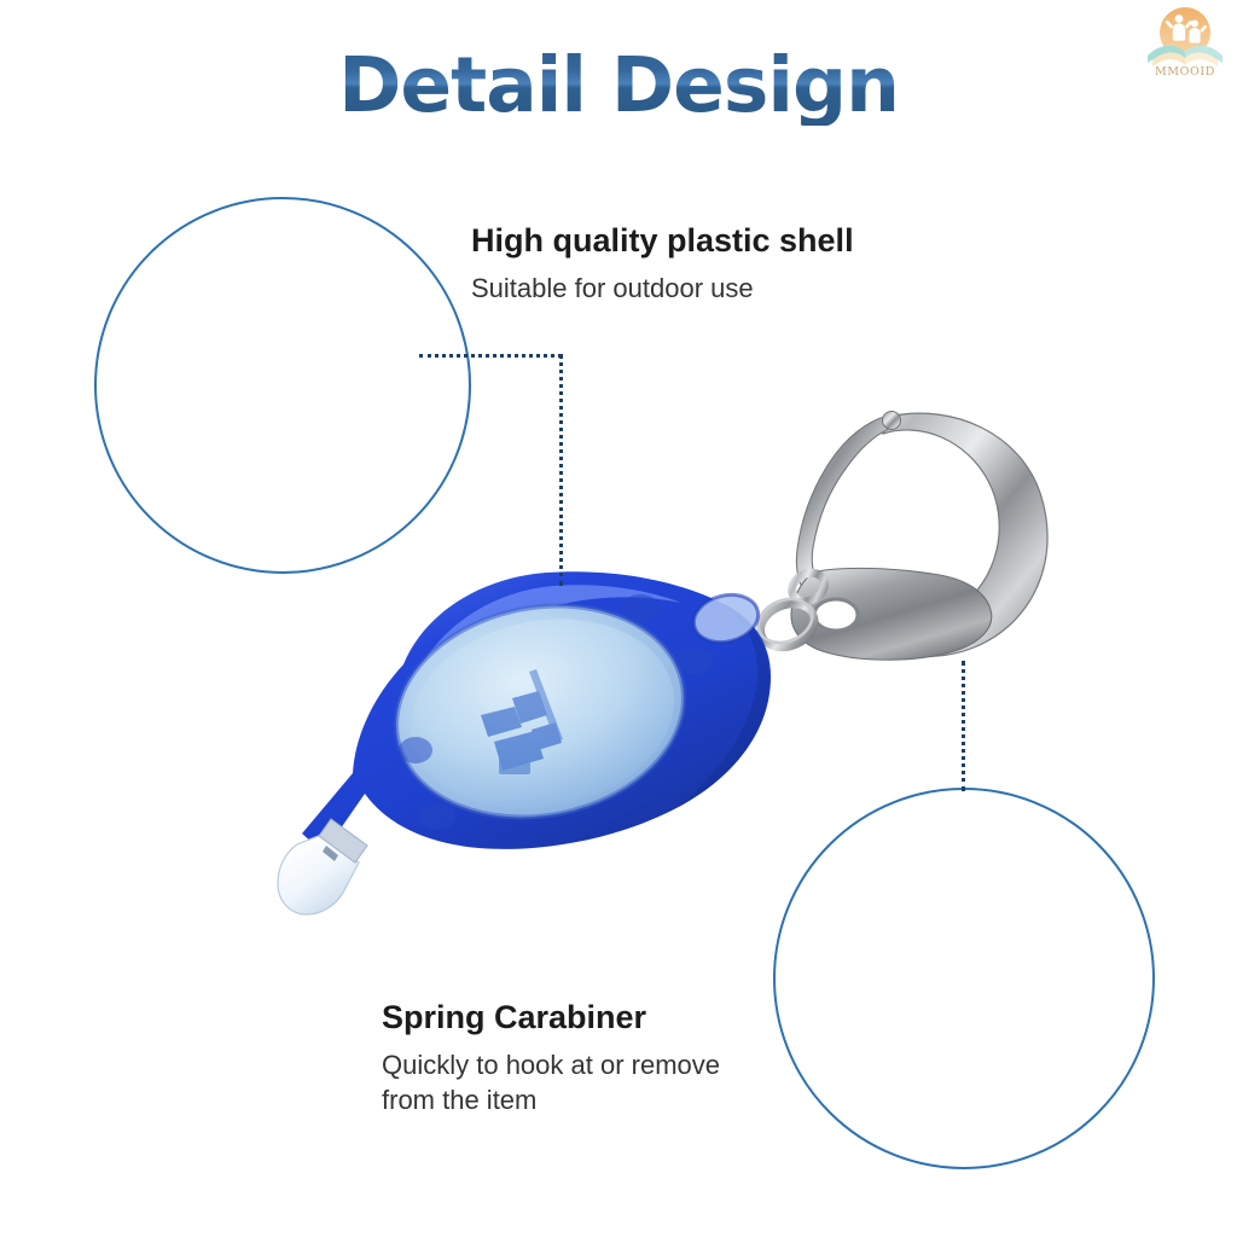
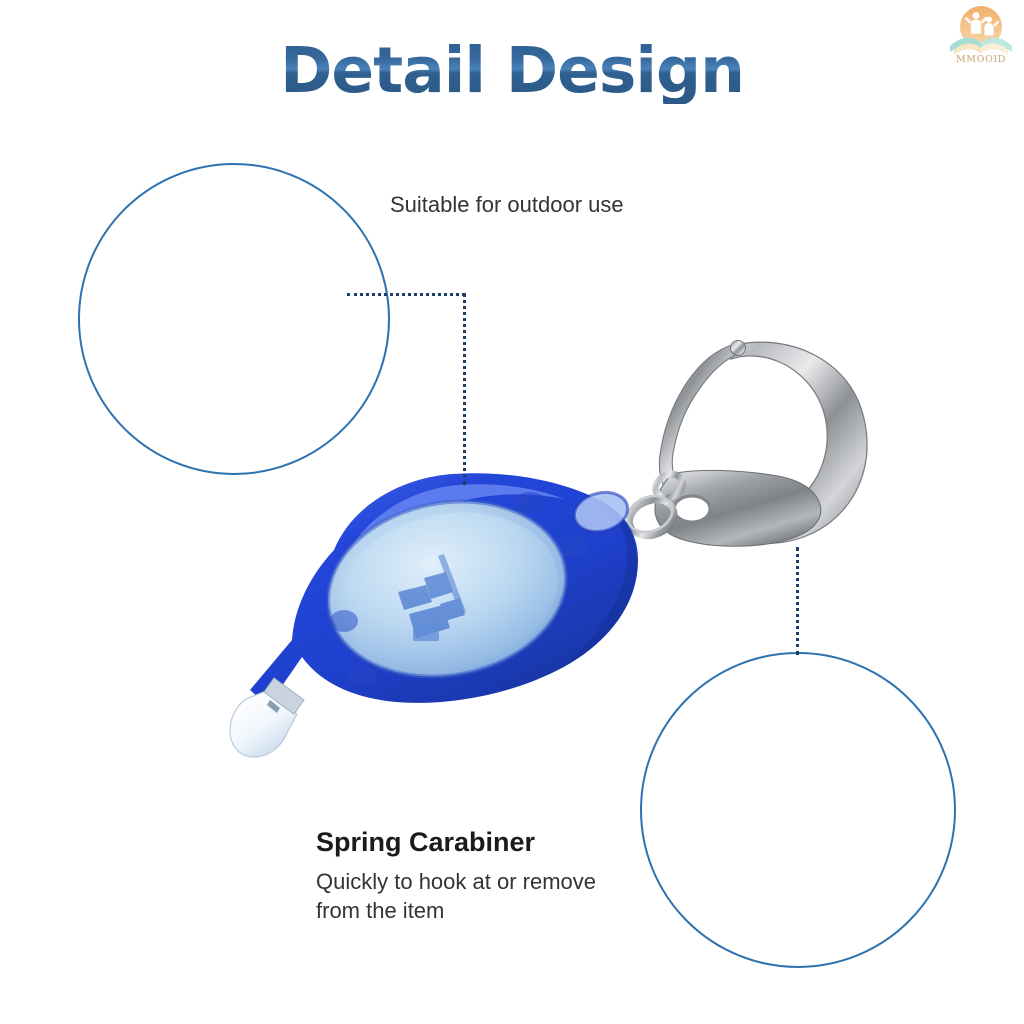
  Detail Design
- High quality plastic shell
  Suitable for outdoor use
  Spring Carabiner
  Quickly to hook at or remove from the item
